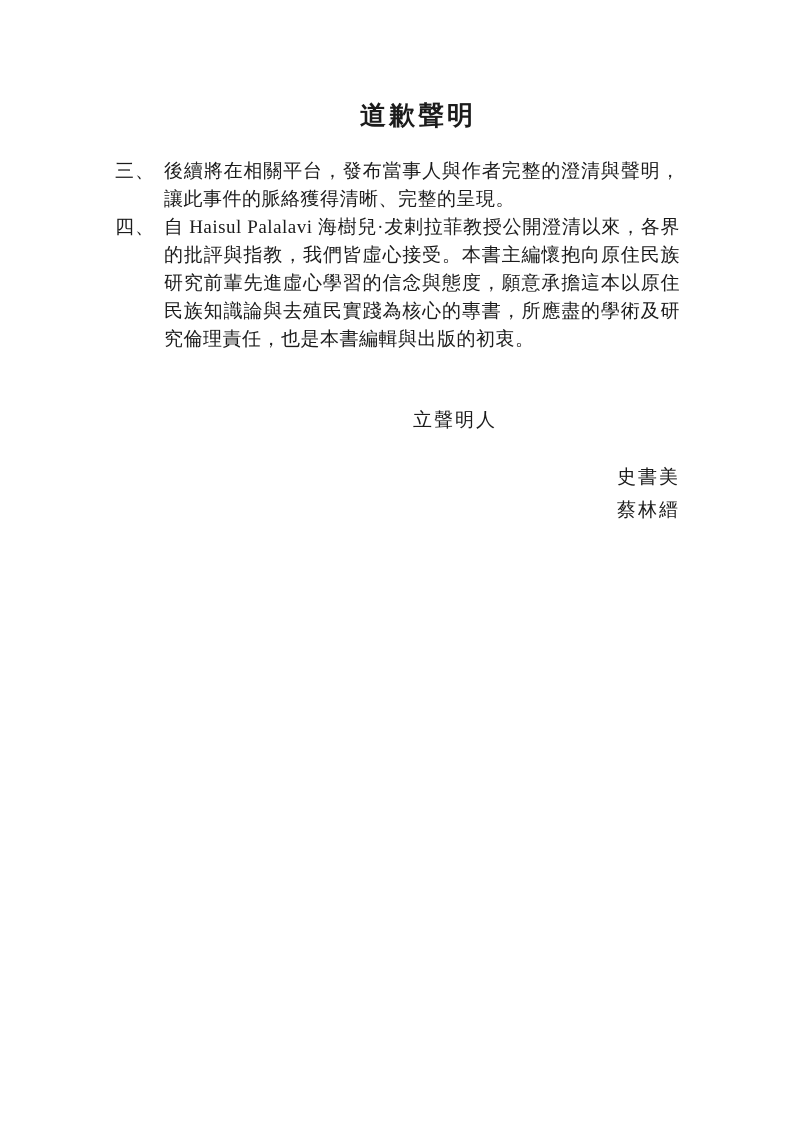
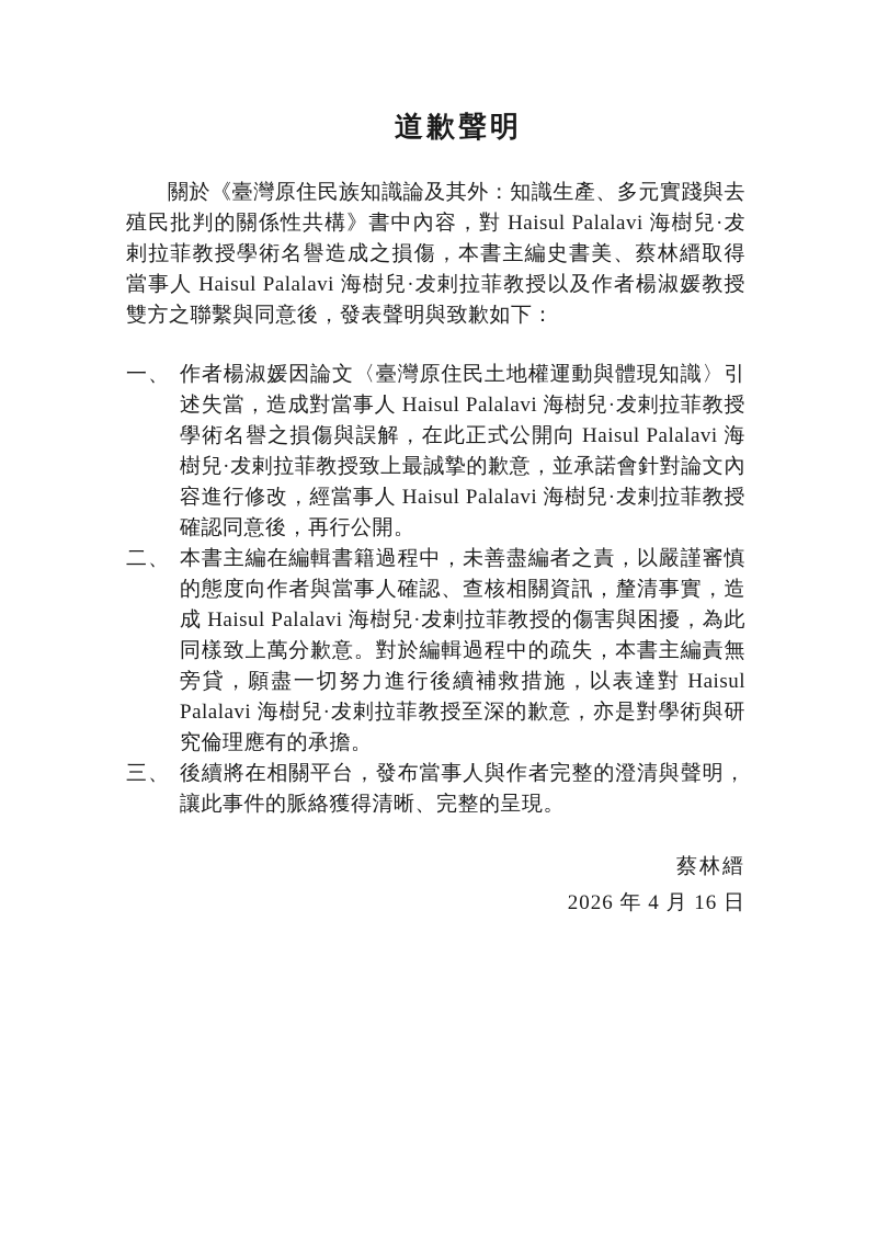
  道歉聲明
+ 關於《臺灣原住民族知識論及其外：知識生產、多元實踐與去殖民批判的關係性共構》書中內容，對 Haisul Palalavi 海樹兒·犮剌拉菲教授學術名譽造成之損傷，本書主編史書美、蔡林縉取得當事人 Haisul Palalavi 海樹兒·犮剌拉菲教授以及作者楊淑媛教授雙方之聯繫與同意後，發表聲明與致歉如下：
+ 一、
+ 作者楊淑媛因論文〈臺灣原住民土地權運動與體現知識〉引述失當，造成對當事人 Haisul Palalavi 海樹兒·犮剌拉菲教授學術名譽之損傷與誤解，在此正式公開向 Haisul Palalavi 海樹兒·犮剌拉菲教授致上最誠摯的歉意，並承諾會針對論文內容進行修改，經當事人 Haisul Palalavi 海樹兒·犮剌拉菲教授確認同意後，再行公開。
+ 二、
+ 本書主編在編輯書籍過程中，未善盡編者之責，以嚴謹審慎的態度向作者與當事人確認、查核相關資訊，釐清事實，造成 Haisul Palalavi 海樹兒·犮剌拉菲教授的傷害與困擾，為此同樣致上萬分歉意。對於編輯過程中的疏失，本書主編責無旁貸，願盡一切努力進行後續補救措施，以表達對 Haisul Palalavi 海樹兒·犮剌拉菲教授至深的歉意，亦是對學術與研究倫理應有的承擔。
  三、
  後續將在相關平台，發布當事人與作者完整的澄清與聲明，讓此事件的脈絡獲得清晰、完整的呈現。
- 四、
- 自 Haisul Palalavi 海樹兒·犮剌拉菲教授公開澄清以來，各界的批評與指教，我們皆虛心接受。本書主編懷抱向原住民族研究前輩先進虛心學習的信念與態度，願意承擔這本以原住民族知識論與去殖民實踐為核心的專書，所應盡的學術及研究倫理責任，也是本書編輯與出版的初衷。
- 立聲明人
- 史書美
  蔡林縉
+ 2026 年 4 月 16 日
